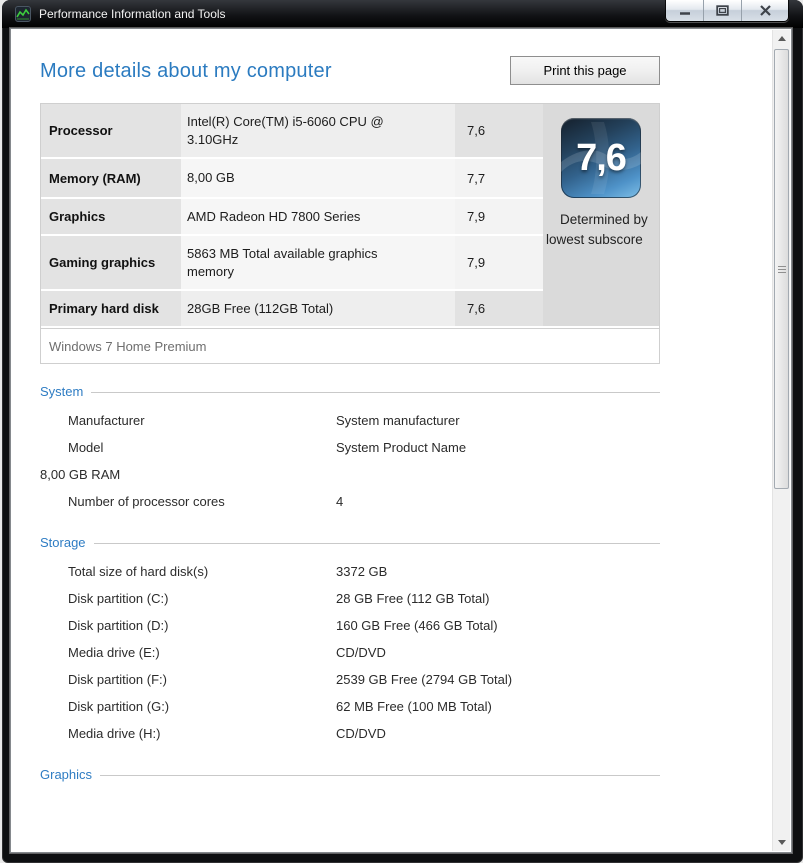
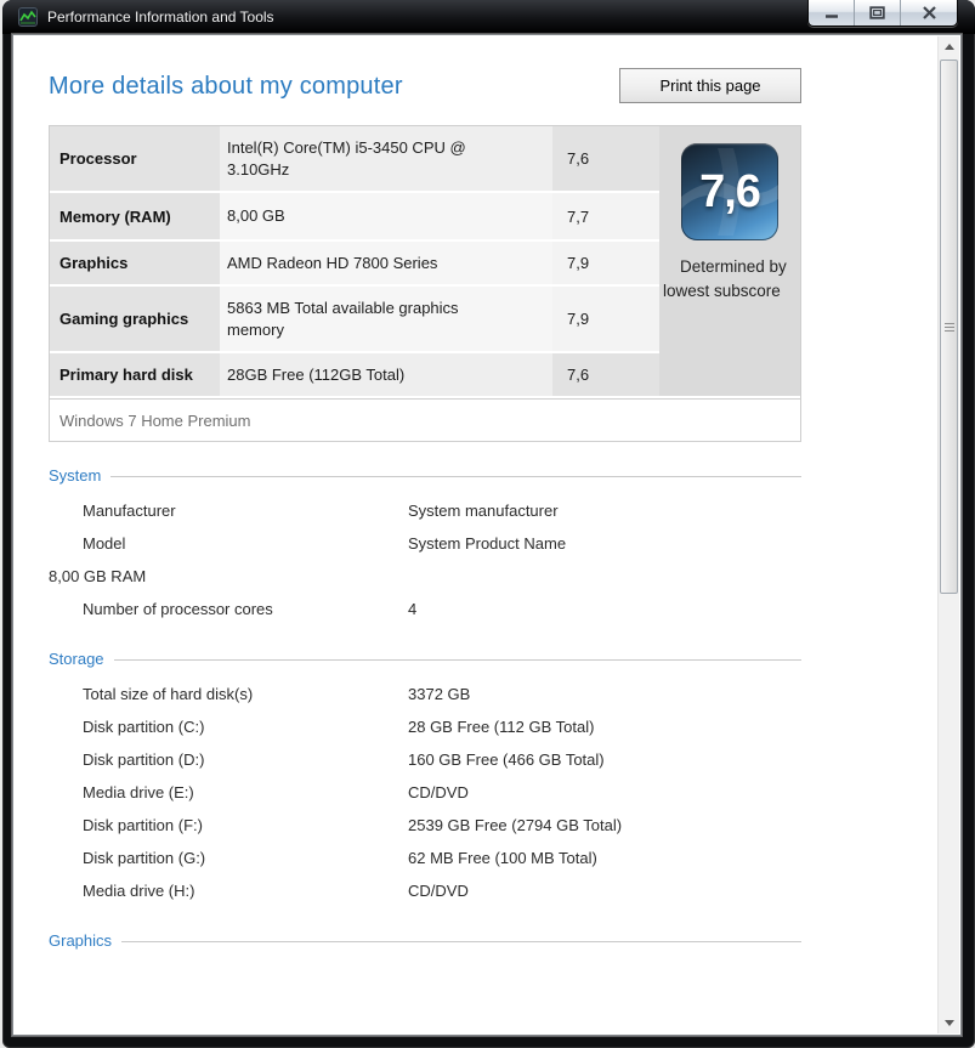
  Performance Information and Tools
  More details about my computer
  Print this page
  Processor
- Intel(R) Core(TM) i5-6060 CPU @ 3.10GHz
+ Intel(R) Core(TM) i5-3450 CPU @ 3.10GHz
  7,6
  Memory (RAM)
  8,00 GB
  7,7
  Graphics
  AMD Radeon HD 7800 Series
  7,9
  Gaming graphics
  5863 MB Total available graphics memory
  7,9
  Primary hard disk
  28GB Free (112GB Total)
  7,6
  7,6
  Determined by lowest subscore
  Windows 7 Home Premium
  System
  Manufacturer
  System manufacturer
  Model
  System Product Name
  8,00 GB RAM
  Number of processor cores
  4
  Storage
  Total size of hard disk(s)
  3372 GB
  Disk partition (C:)
  28 GB Free (112 GB Total)
  Disk partition (D:)
  160 GB Free (466 GB Total)
  Media drive (E:)
  CD/DVD
  Disk partition (F:)
  2539 GB Free (2794 GB Total)
  Disk partition (G:)
  62 MB Free (100 MB Total)
  Media drive (H:)
  CD/DVD
  Graphics
